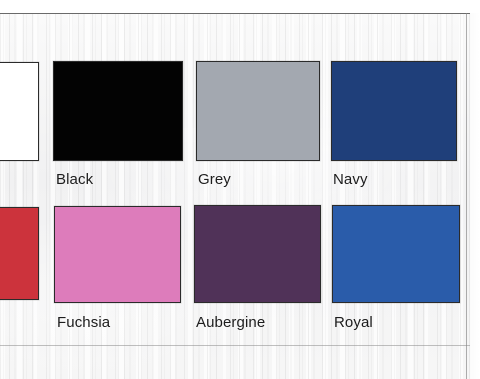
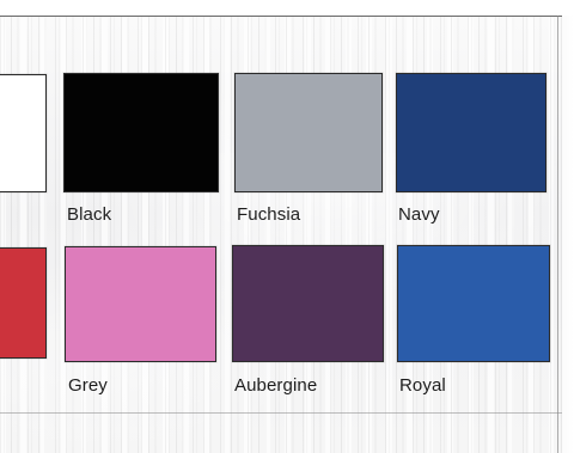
  Black
- Grey
+ Fuchsia
  Navy
- Fuchsia
+ Grey
  Aubergine
  Royal
